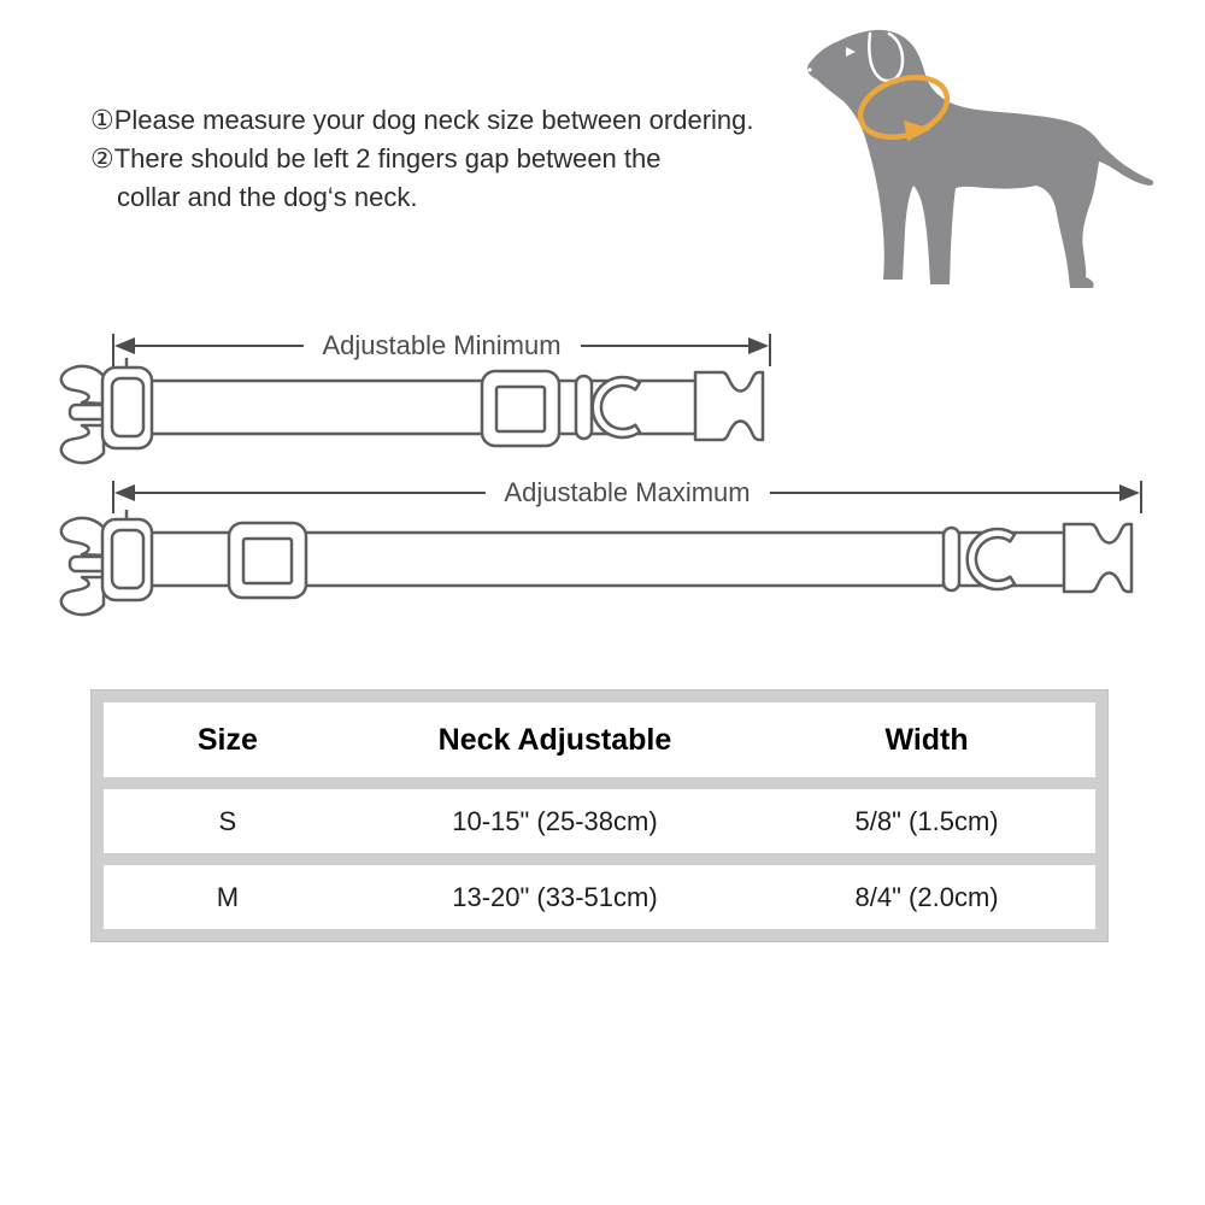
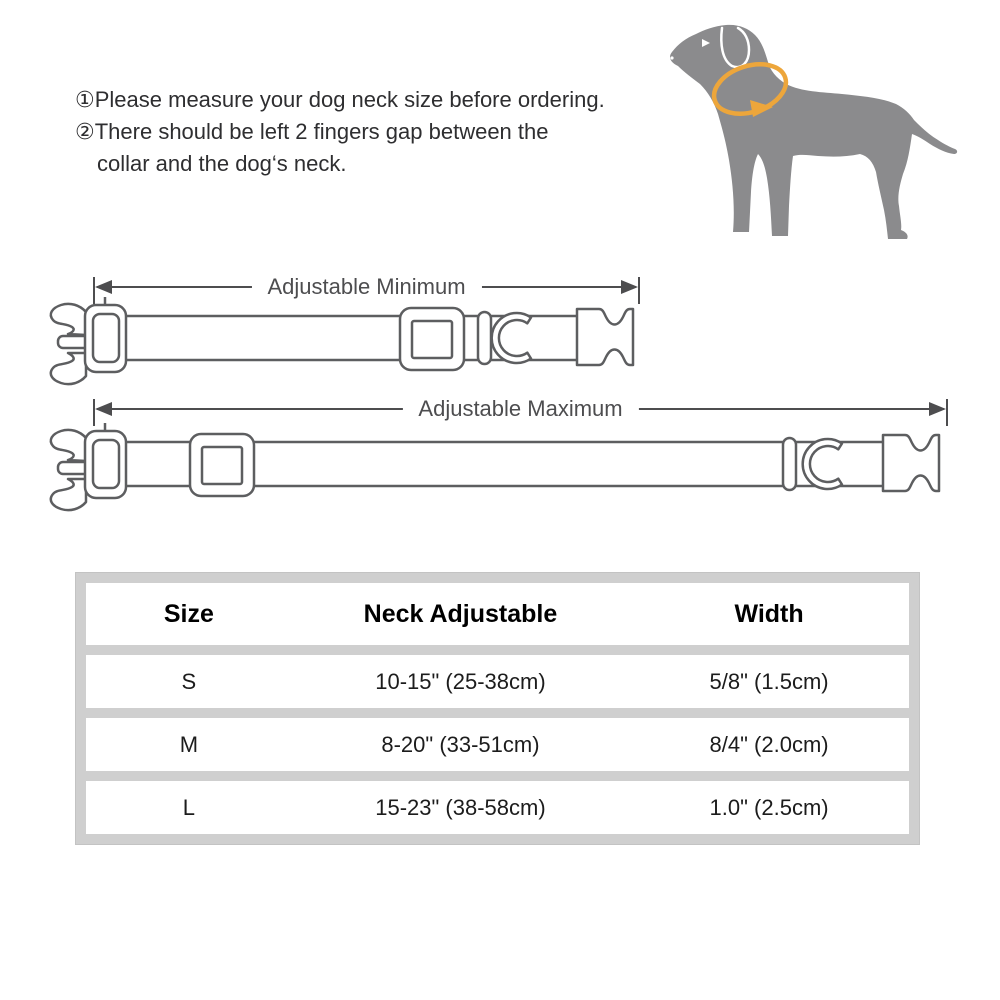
- ①Please measure your dog neck size between ordering.
+ ①Please measure your dog neck size before ordering.
  ②There should be left 2 fingers gap between the
  collar and the dog‘s neck.
  Adjustable Minimum
  Adjustable Maximum
  Size
  Neck Adjustable
  Width
  S
  10-15" (25-38cm)
  5/8" (1.5cm)
  M
- 13-20" (33-51cm)
+ 8-20" (33-51cm)
  8/4" (2.0cm)
+ L
+ 15-23" (38-58cm)
+ 1.0" (2.5cm)
